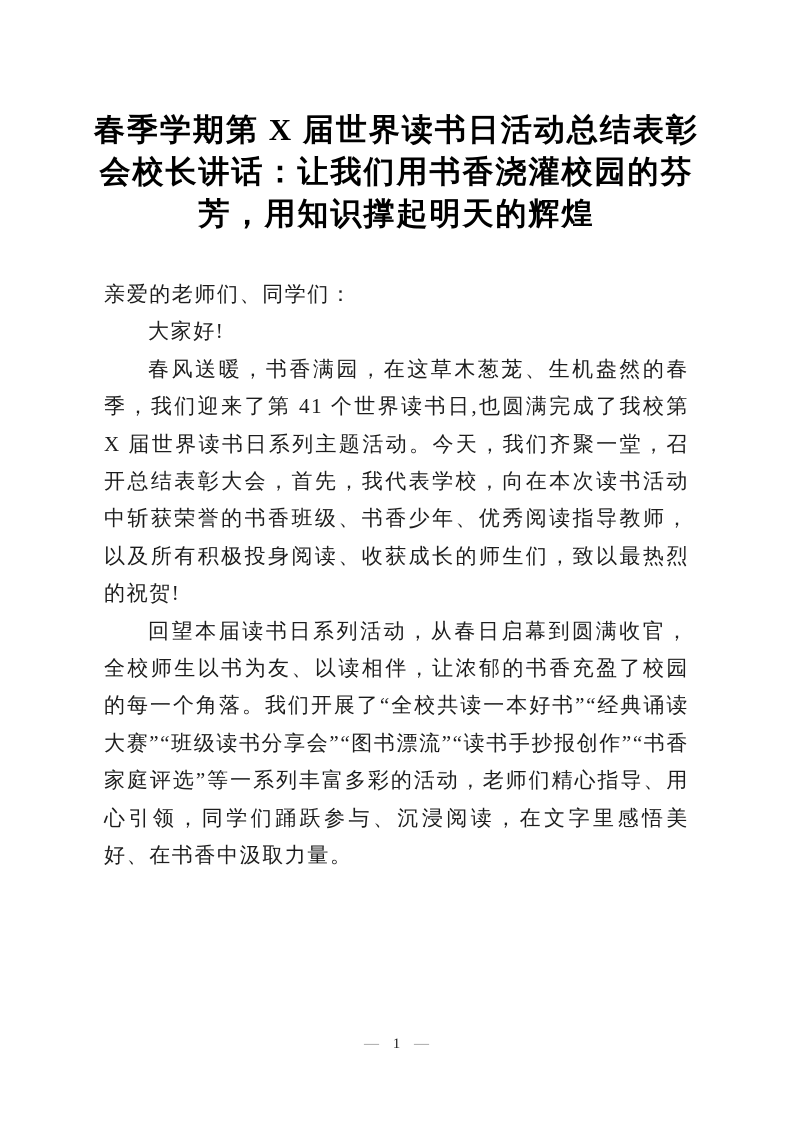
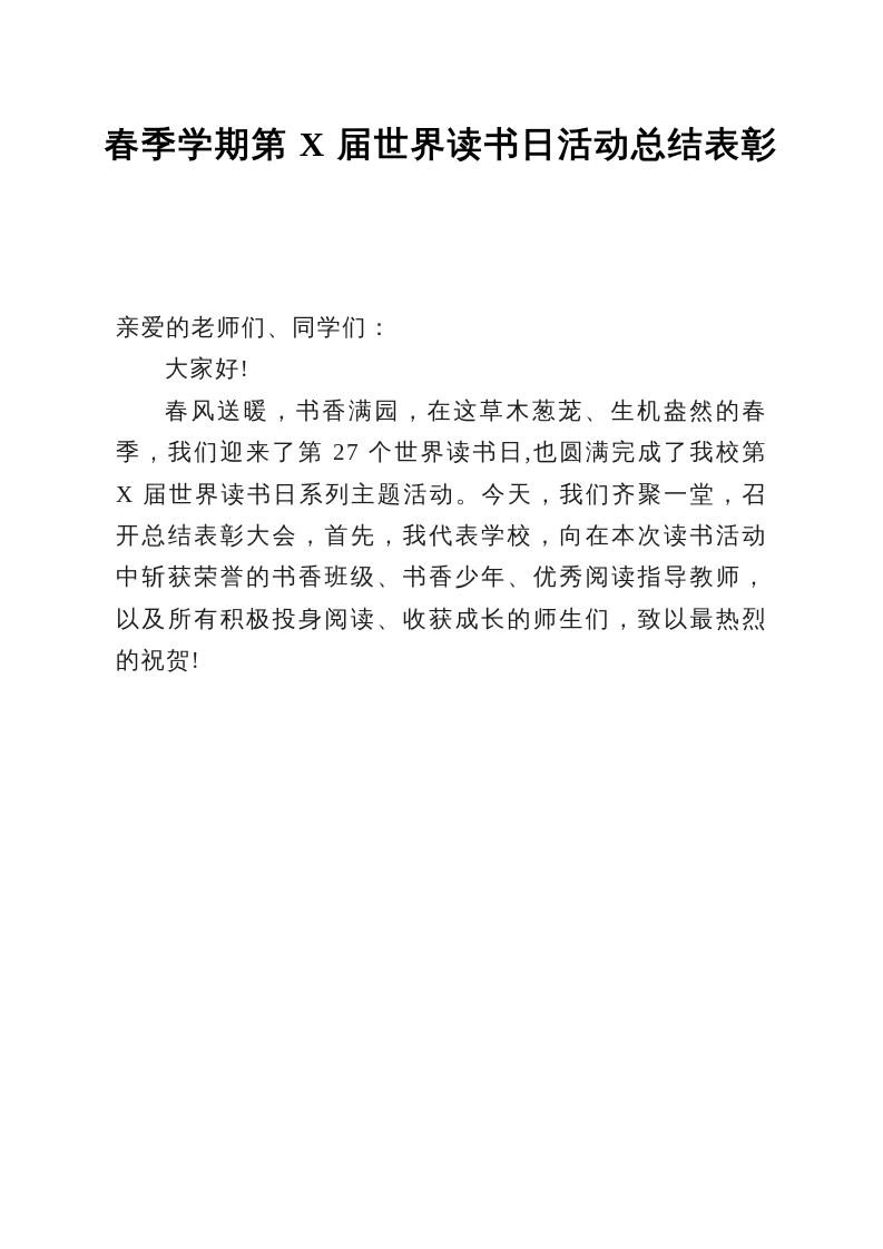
  春季学期第 X 届世界读书日活动总结表彰
- 会校长讲话：让我们用书香浇灌校园的芬
- 芳，用知识撑起明天的辉煌
  亲爱的老师们、同学们：
  大家好!
- 春风送暖，书香满园，在这草木葱茏、生机盎然的春季，我们迎来了第 41 个世界读书日,也圆满完成了我校第 X 届世界读书日系列主题活动。今天，我们齐聚一堂，召开总结表彰大会，首先，我代表学校，向在本次读书活动中斩获荣誉的书香班级、书香少年、优秀阅读指导教师，以及所有积极投身阅读、收获成长的师生们，致以最热烈的祝贺!
+ 春风送暖，书香满园，在这草木葱茏、生机盎然的春季，我们迎来了第 27 个世界读书日,也圆满完成了我校第 X 届世界读书日系列主题活动。今天，我们齐聚一堂，召开总结表彰大会，首先，我代表学校，向在本次读书活动中斩获荣誉的书香班级、书香少年、优秀阅读指导教师，以及所有积极投身阅读、收获成长的师生们，致以最热烈的祝贺!
- 回望本届读书日系列活动，从春日启幕到圆满收官，全校师生以书为友、以读相伴，让浓郁的书香充盈了校园的每一个角落。我们开展了“全校共读一本好书”“经典诵读大赛”“班级读书分享会”“图书漂流”“读书手抄报创作”“书香家庭评选”等一系列丰富多彩的活动，老师们精心指导、用心引领，同学们踊跃参与、沉浸阅读，在文字里感悟美好、在书香中汲取力量。
- — 1 —
